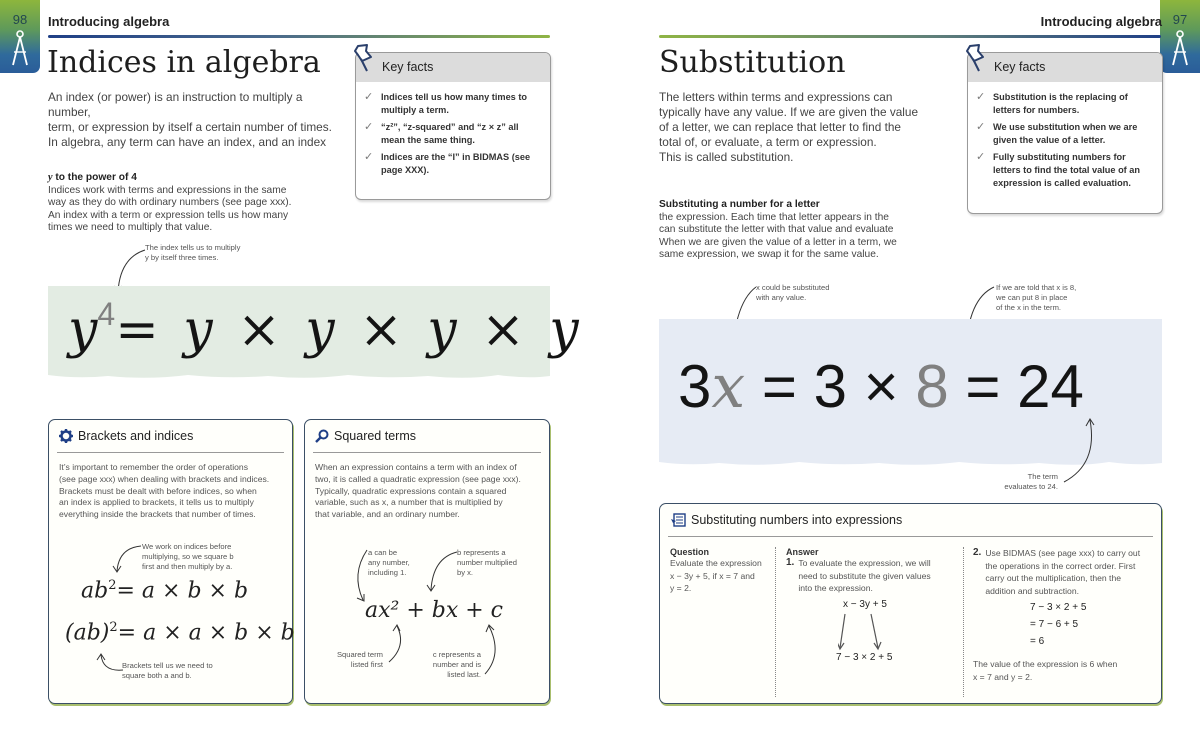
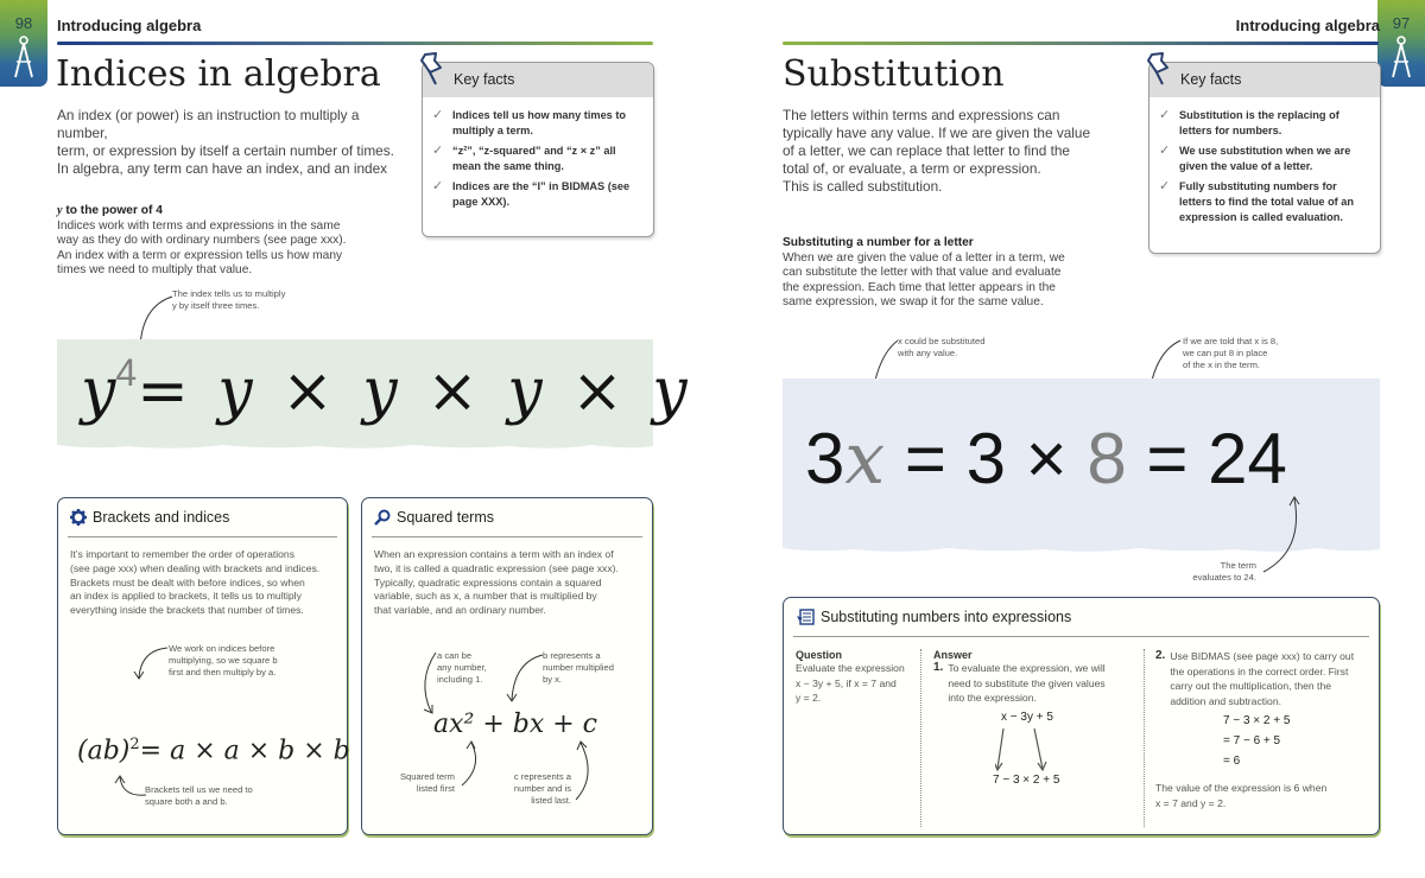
  98
  Introducing algebra
  Indices in algebra
  An index (or power) is an instruction to multiply a number,
  term, or expression by itself a certain number of times.
  In algebra, any term can have an index, and an index
  Key facts
  ✓
  Indices tell us how many times to multiply a term.
  ✓
  “z²”, “z-squared” and “z × z” all mean the same thing.
  ✓
  Indices are the “I” in BIDMAS (see page XXX).
  y to the power of 4
  Indices work with terms and expressions in the same
  way as they do with ordinary numbers (see page xxx).
  An index with a term or expression tells us how many
  times we need to multiply that value.
  The index tells us to multiply
  y by itself three times.
  y4= y × y × y × y
  Brackets and indices
  It’s important to remember the order of operations
  (see page xxx) when dealing with brackets and indices.
  Brackets must be dealt with before indices, so when
  an index is applied to brackets, it tells us to multiply
  everything inside the brackets that number of times.
  We work on indices before
  multiplying, so we square b
  first and then multiply by a.
- ab2= a × b × b
  (ab)2= a × a × b × b
  Brackets tell us we need to
  square both a and b.
  Squared terms
  When an expression contains a term with an index of
  two, it is called a quadratic expression (see page xxx).
  Typically, quadratic expressions contain a squared
  variable, such as x, a number that is multiplied by
  that variable, and an ordinary number.
  a can be
  any number,
  including 1.
  b represents a
  number multiplied
  by x.
  ax² + bx + c
  Squared term
  listed first
  c represents a
  number and is
  listed last.
  97
  Introducing algebra
  Substitution
  The letters within terms and expressions can
  typically have any value. If we are given the value
  of a letter, we can replace that letter to find the
  total of, or evaluate, a term or expression.
  This is called substitution.
  Key facts
  ✓
  Substitution is the replacing of letters for numbers.
  ✓
  We use substitution when we are given the value of a letter.
  ✓
  Fully substituting numbers for letters to find the total value of an expression is called evaluation.
  Substituting a number for a letter
- the expression. Each time that letter appears in the
+ When we are given the value of a letter in a term, we
  can substitute the letter with that value and evaluate
- When we are given the value of a letter in a term, we
+ the expression. Each time that letter appears in the
  same expression, we swap it for the same value.
  x could be substituted
  with any value.
  If we are told that x is 8,
  we can put 8 in place
  of the x in the term.
  3x = 3 × 8 = 24
  The term
  evaluates to 24.
  Substituting numbers into expressions
  Question
  Evaluate the expression
  x − 3y + 5, if x = 7 and
  y = 2.
  Answer
  1.
  To evaluate the expression, we will
  need to substitute the given values
  into the expression.
  x − 3y + 5
  7 − 3 × 2 + 5
  2.
  Use BIDMAS (see page xxx) to carry out
  the operations in the correct order. First
  carry out the multiplication, then the
  addition and subtraction.
  7 − 3 × 2 + 5
  = 7 − 6 + 5
  = 6
  The value of the expression is 6 when
  x = 7 and y = 2.
